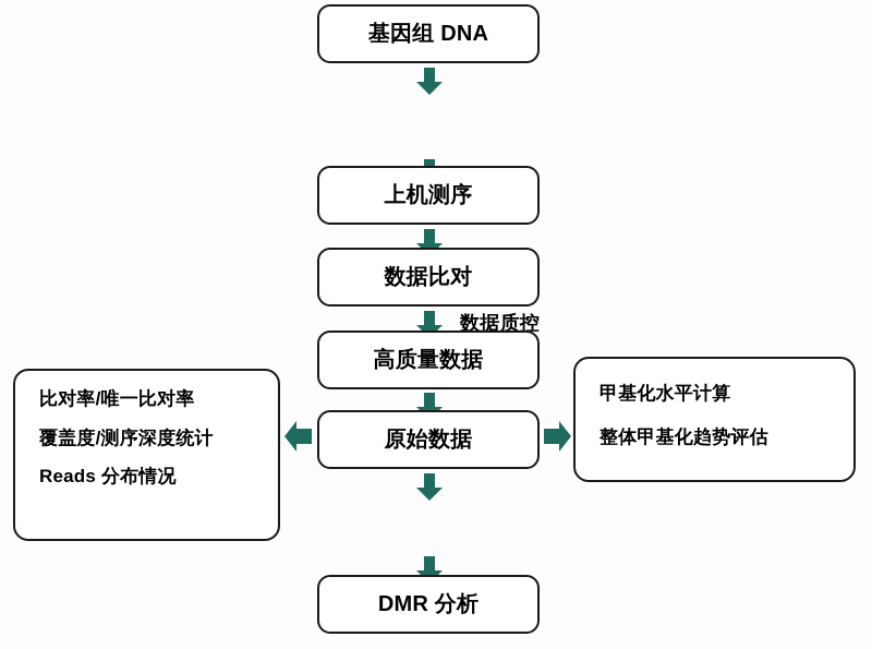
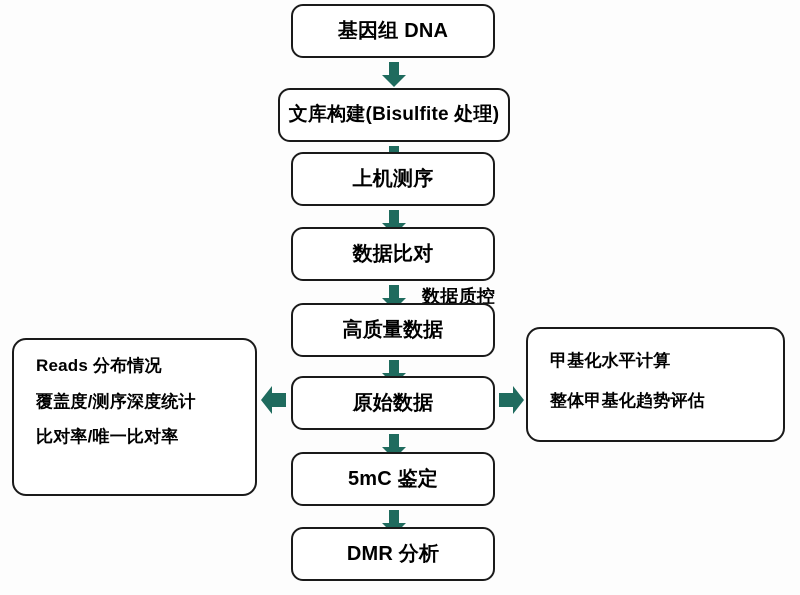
  基因组 DNA
+ 文库构建(Bisulfite 处理)
  上机测序
  数据比对
  数据质控
  高质量数据
  原始数据
+ 5mC 鉴定
  DMR 分析
- 比对率/唯一比对率
+ Reads 分布情况
  覆盖度/测序深度统计
- Reads 分布情况
+ 比对率/唯一比对率
  甲基化水平计算
  整体甲基化趋势评估
